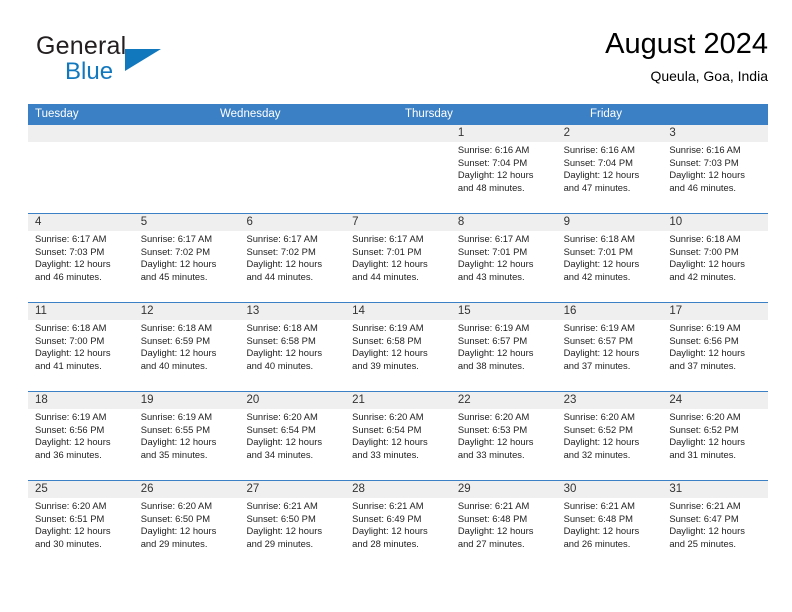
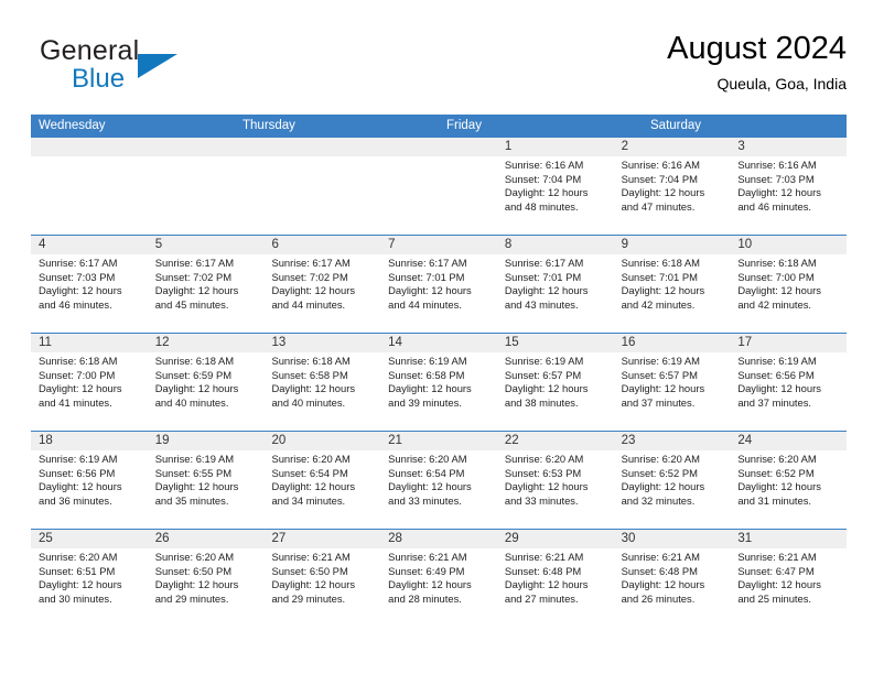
  General
  Blue
  August 2024
  Queula, Goa, India
- Tuesday
  Wednesday
  Thursday
  Friday
+ Saturday
  1
  2
  3
  Sunrise: 6:16 AM
  Sunset: 7:04 PM
  Daylight: 12 hours
  and 48 minutes.
  Sunrise: 6:16 AM
  Sunset: 7:04 PM
  Daylight: 12 hours
  and 47 minutes.
  Sunrise: 6:16 AM
  Sunset: 7:03 PM
  Daylight: 12 hours
  and 46 minutes.
  4
  5
  6
  7
  8
  9
  10
  Sunrise: 6:17 AM
  Sunset: 7:03 PM
  Daylight: 12 hours
  and 46 minutes.
  Sunrise: 6:17 AM
  Sunset: 7:02 PM
  Daylight: 12 hours
  and 45 minutes.
  Sunrise: 6:17 AM
  Sunset: 7:02 PM
  Daylight: 12 hours
  and 44 minutes.
  Sunrise: 6:17 AM
  Sunset: 7:01 PM
  Daylight: 12 hours
  and 44 minutes.
  Sunrise: 6:17 AM
  Sunset: 7:01 PM
  Daylight: 12 hours
  and 43 minutes.
  Sunrise: 6:18 AM
  Sunset: 7:01 PM
  Daylight: 12 hours
  and 42 minutes.
  Sunrise: 6:18 AM
  Sunset: 7:00 PM
  Daylight: 12 hours
  and 42 minutes.
  11
  12
  13
  14
  15
  16
  17
  Sunrise: 6:18 AM
  Sunset: 7:00 PM
  Daylight: 12 hours
  and 41 minutes.
  Sunrise: 6:18 AM
  Sunset: 6:59 PM
  Daylight: 12 hours
  and 40 minutes.
  Sunrise: 6:18 AM
  Sunset: 6:58 PM
  Daylight: 12 hours
  and 40 minutes.
  Sunrise: 6:19 AM
  Sunset: 6:58 PM
  Daylight: 12 hours
  and 39 minutes.
  Sunrise: 6:19 AM
  Sunset: 6:57 PM
  Daylight: 12 hours
  and 38 minutes.
  Sunrise: 6:19 AM
  Sunset: 6:57 PM
  Daylight: 12 hours
  and 37 minutes.
  Sunrise: 6:19 AM
  Sunset: 6:56 PM
  Daylight: 12 hours
  and 37 minutes.
  18
  19
  20
  21
  22
  23
  24
  Sunrise: 6:19 AM
  Sunset: 6:56 PM
  Daylight: 12 hours
  and 36 minutes.
  Sunrise: 6:19 AM
  Sunset: 6:55 PM
  Daylight: 12 hours
  and 35 minutes.
  Sunrise: 6:20 AM
  Sunset: 6:54 PM
  Daylight: 12 hours
  and 34 minutes.
  Sunrise: 6:20 AM
  Sunset: 6:54 PM
  Daylight: 12 hours
  and 33 minutes.
  Sunrise: 6:20 AM
  Sunset: 6:53 PM
  Daylight: 12 hours
  and 33 minutes.
  Sunrise: 6:20 AM
  Sunset: 6:52 PM
  Daylight: 12 hours
  and 32 minutes.
  Sunrise: 6:20 AM
  Sunset: 6:52 PM
  Daylight: 12 hours
  and 31 minutes.
  25
  26
  27
  28
  29
  30
  31
  Sunrise: 6:20 AM
  Sunset: 6:51 PM
  Daylight: 12 hours
  and 30 minutes.
  Sunrise: 6:20 AM
  Sunset: 6:50 PM
  Daylight: 12 hours
  and 29 minutes.
  Sunrise: 6:21 AM
  Sunset: 6:50 PM
  Daylight: 12 hours
  and 29 minutes.
  Sunrise: 6:21 AM
  Sunset: 6:49 PM
  Daylight: 12 hours
  and 28 minutes.
  Sunrise: 6:21 AM
  Sunset: 6:48 PM
  Daylight: 12 hours
  and 27 minutes.
  Sunrise: 6:21 AM
  Sunset: 6:48 PM
  Daylight: 12 hours
  and 26 minutes.
  Sunrise: 6:21 AM
  Sunset: 6:47 PM
  Daylight: 12 hours
  and 25 minutes.
